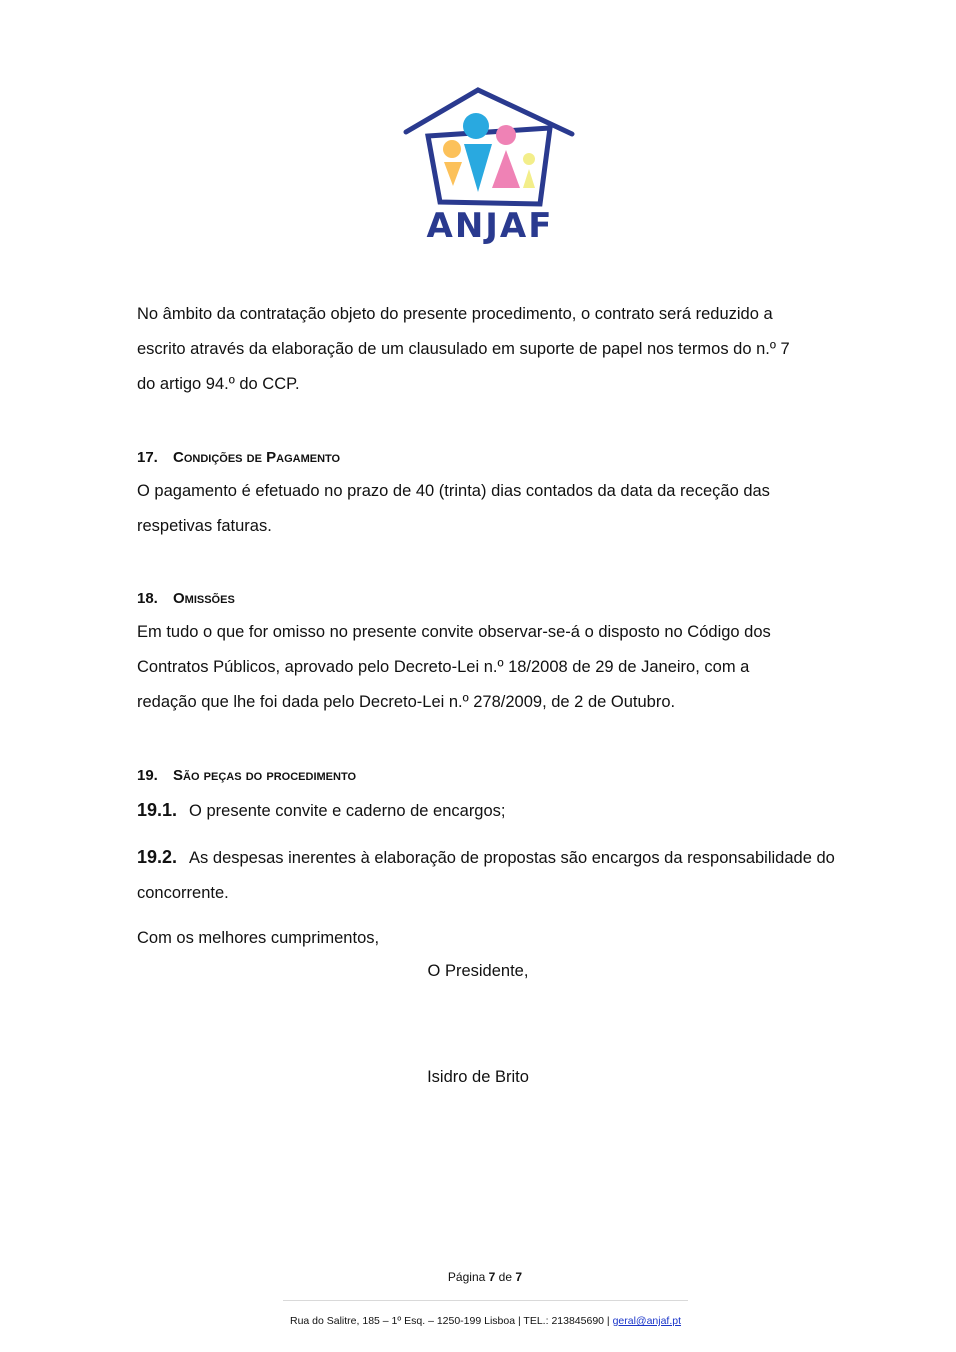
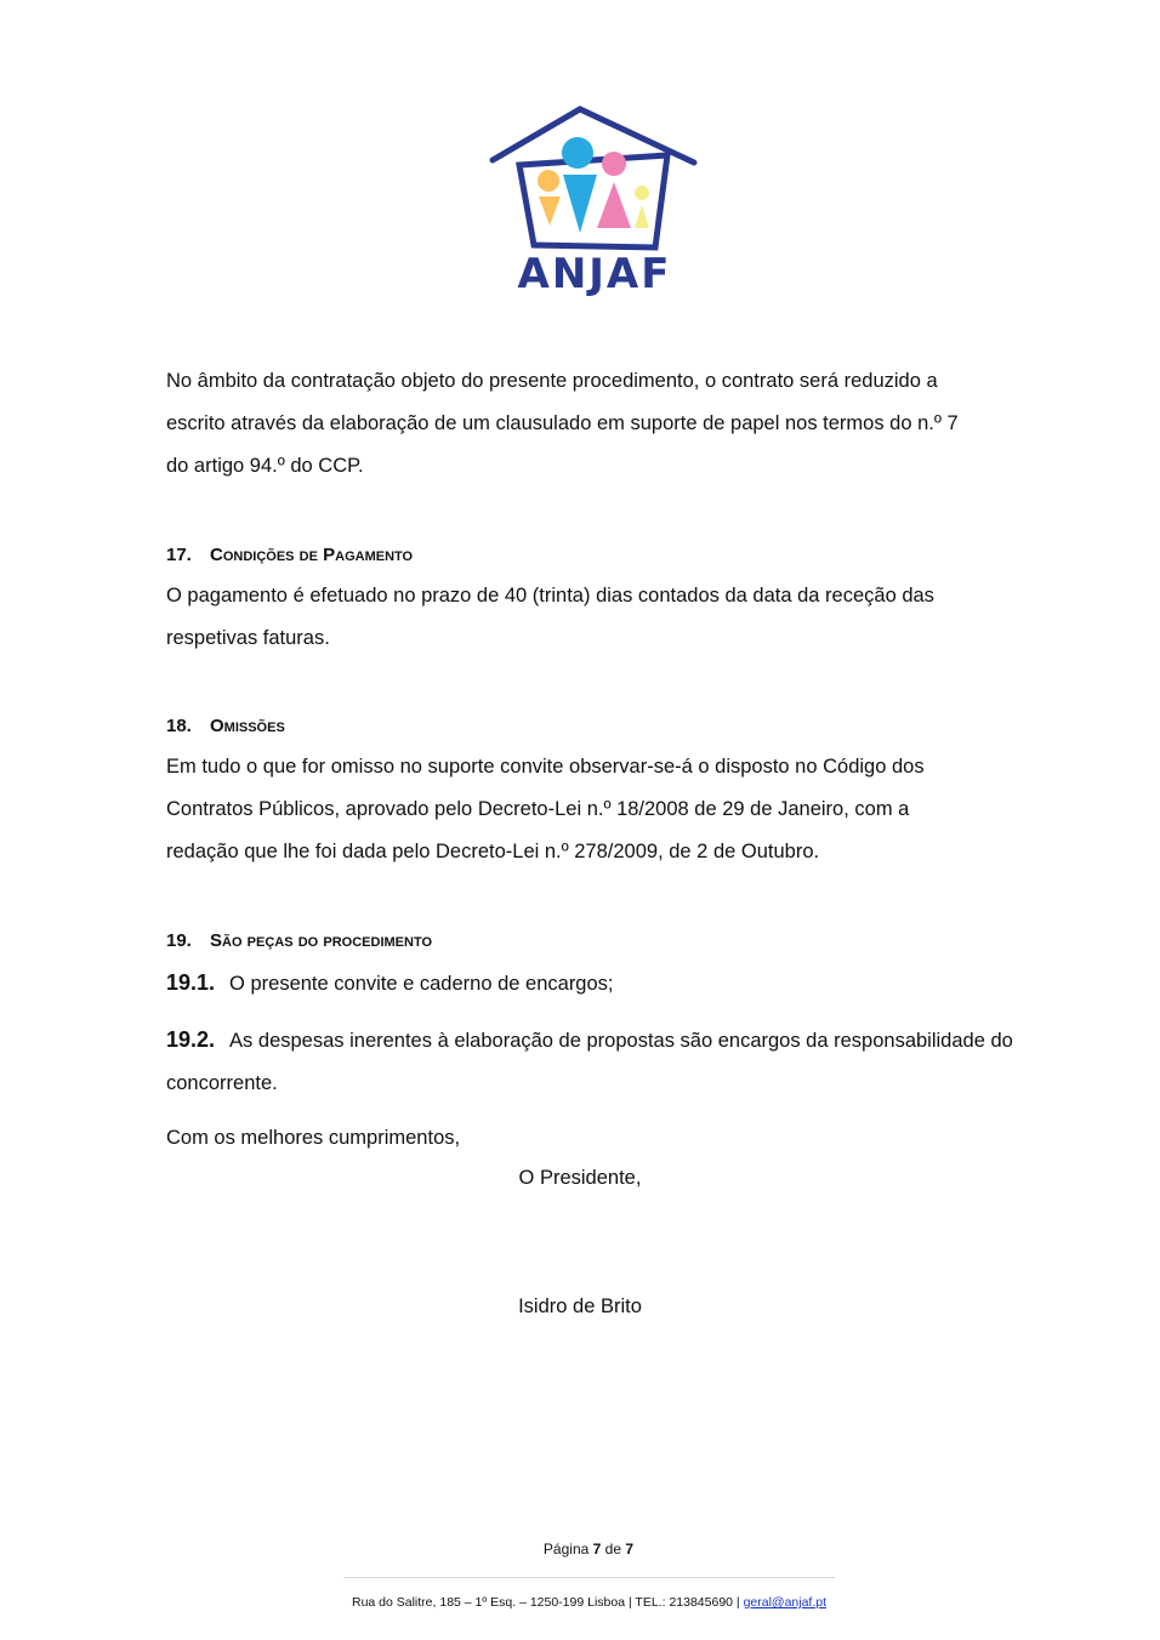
  ANJAF
  No âmbito da contratação objeto do presente procedimento, o contrato será reduzido a
  escrito através da elaboração de um clausulado em suporte de papel nos termos do n.º 7
  do artigo 94.º do CCP.
  17. Condições de Pagamento
  O pagamento é efetuado no prazo de 40 (trinta) dias contados da data da receção das
  respetivas faturas.
  18. Omissões
- Em tudo o que for omisso no presente convite observar-se-á o disposto no Código dos
+ Em tudo o que for omisso no suporte convite observar-se-á o disposto no Código dos
  Contratos Públicos, aprovado pelo Decreto-Lei n.º 18/2008 de 29 de Janeiro, com a
  redação que lhe foi dada pelo Decreto-Lei n.º 278/2009, de 2 de Outubro.
  19. São peças do procedimento
  19.1. O presente convite e caderno de encargos;
  19.2. As despesas inerentes à elaboração de propostas são encargos da responsabilidade do
  concorrente.
  Com os melhores cumprimentos,
  O Presidente,
  Isidro de Brito
  Página 7 de 7
  Rua do Salitre, 185 – 1º Esq. – 1250-199 Lisboa | TEL.: 213845690 | geral@anjaf.pt
